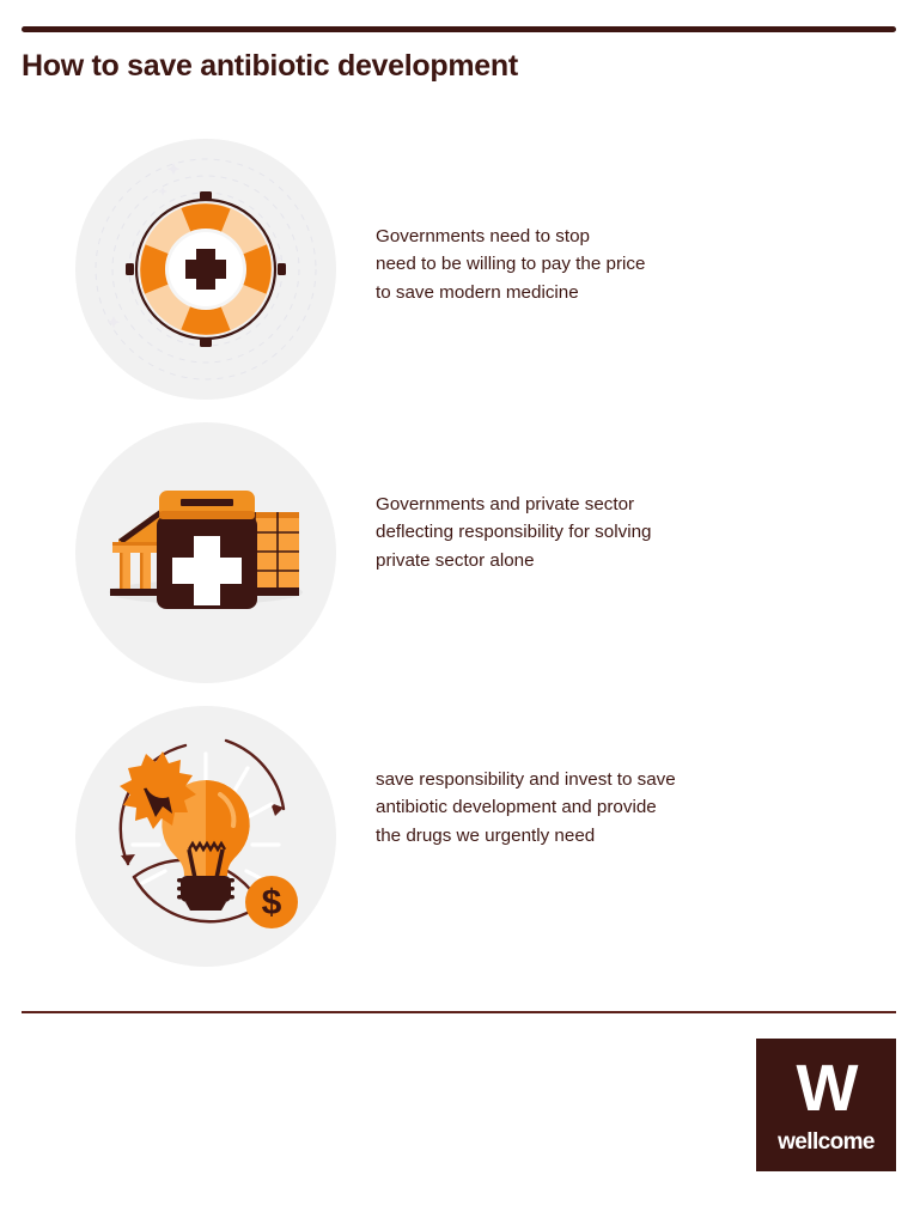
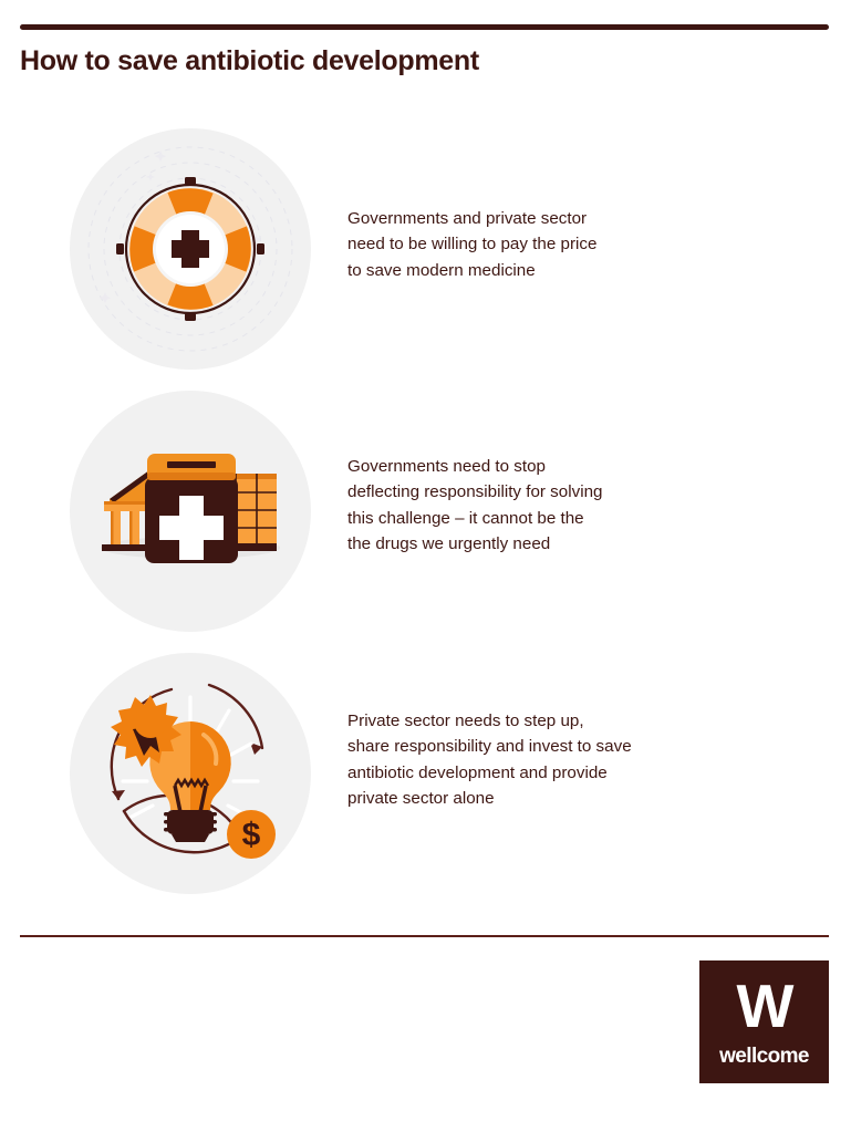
  How to save antibiotic development
- Governments need to stop
+ Governments and private sector
  need to be willing to pay the price
  to save modern medicine
- Governments and private sector
+ Governments need to stop
  deflecting responsibility for solving
+ this challenge – it cannot be the
- private sector alone
+ the drugs we urgently need
  $
+ Private sector needs to step up,
- save responsibility and invest to save
+ share responsibility and invest to save
  antibiotic development and provide
- the drugs we urgently need
+ private sector alone
  W
  wellcome
